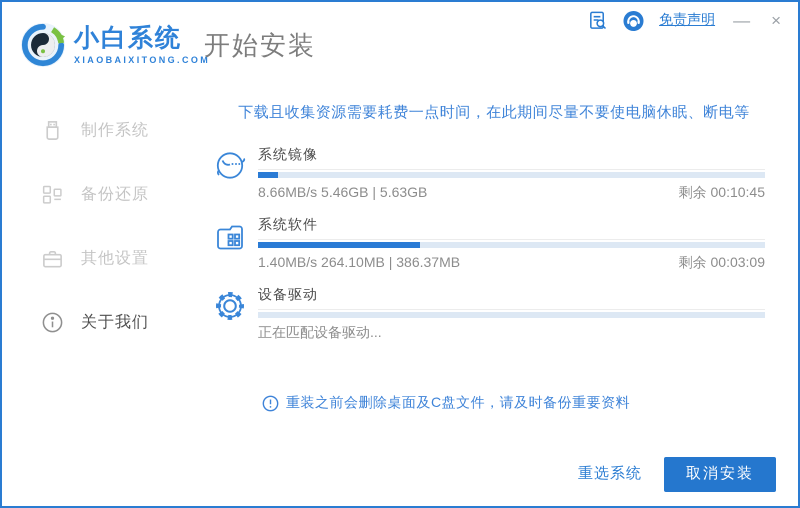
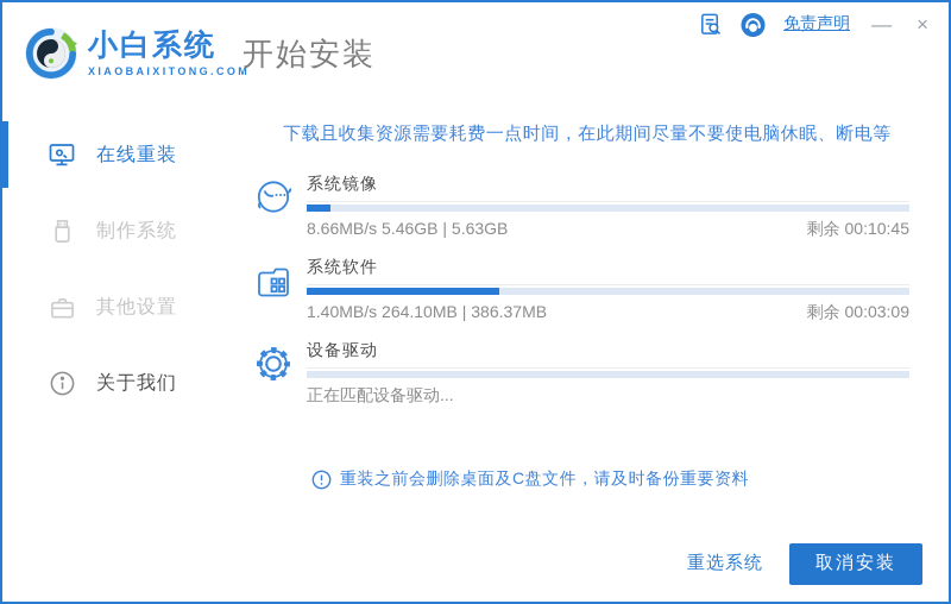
  小白系统
  XIAOBAIXITONG.COM
  开始安装
  免责声明
  —
  ×
+ 在线重装
  制作系统
- 备份还原
  其他设置
  关于我们
  下载且收集资源需要耗费一点时间，在此期间尽量不要使电脑休眠、断电等
  系统镜像
  8.66MB/s 5.46GB | 5.63GB
  剩余 00:10:45
  系统软件
  1.40MB/s 264.10MB | 386.37MB
  剩余 00:03:09
  设备驱动
  正在匹配设备驱动...
  重装之前会删除桌面及C盘文件，请及时备份重要资料
  重选系统
  取消安装
